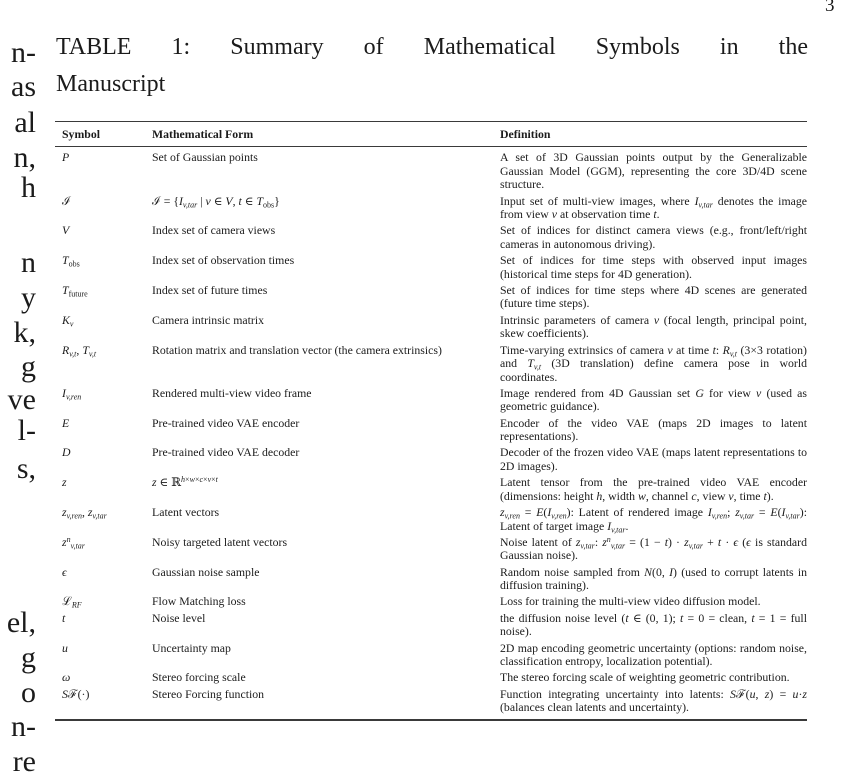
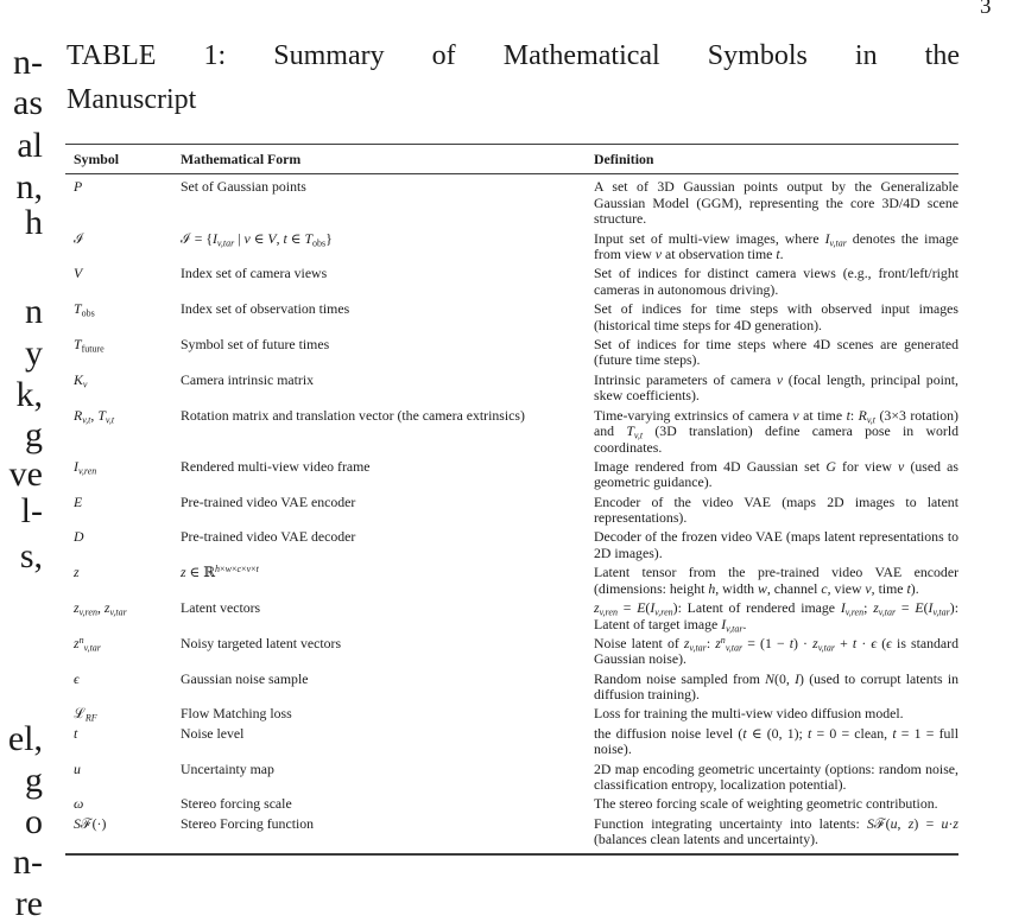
  3
  n-
  as
  al
  n,
  h
  n
  y
  k,
  g
  ve
  l-
  s,
  el,
  g
  o
  n-
  re
  TABLE 1: Summary of Mathematical Symbols in the
  Manuscript
  Symbol
  Mathematical Form
  Definition
  P
  Set of Gaussian points
  A set of 3D Gaussian points output by the Generalizable Gaussian Model (GGM), representing the core 3D/4D scene structure.
  ℐ
  ℐ = {Iv,tar | v ∈ V, t ∈ Tobs}
  Input set of multi-view images, where Iv,tar denotes the image from view v at observation time t.
  V
  Index set of camera views
  Set of indices for distinct camera views (e.g., front/left/right cameras in autonomous driving).
  Tobs
  Index set of observation times
  Set of indices for time steps with observed input images (historical time steps for 4D generation).
  Tfuture
- Index set of future times
+ Symbol set of future times
  Set of indices for time steps where 4D scenes are generated (future time steps).
  Kv
  Camera intrinsic matrix
  Intrinsic parameters of camera v (focal length, principal point, skew coefficients).
  Rv,t, Tv,t
  Rotation matrix and translation vector (the camera extrinsics)
  Time-varying extrinsics of camera v at time t: Rv,t (3×3 rotation) and Tv,t (3D translation) define camera pose in world coordinates.
  Iv,ren
  Rendered multi-view video frame
  Image rendered from 4D Gaussian set G for view v (used as geometric guidance).
  E
  Pre-trained video VAE encoder
  Encoder of the video VAE (maps 2D images to latent representations).
  D
  Pre-trained video VAE decoder
  Decoder of the frozen video VAE (maps latent representations to 2D images).
  z
  z ∈ ℝh×w×c×v×t
  Latent tensor from the pre-trained video VAE encoder (dimensions: height h, width w, channel c, view v, time t).
  zv,ren, zv,tar
  Latent vectors
  zv,ren = E(Iv,ren): Latent of rendered image Iv,ren; zv,tar = E(Iv,tar): Latent of target image Iv,tar.
  znv,tar
  Noisy targeted latent vectors
  Noise latent of zv,tar: znv,tar = (1 − t) · zv,tar + t · ϵ (ϵ is standard Gaussian noise).
  ϵ
  Gaussian noise sample
  Random noise sampled from N(0, I) (used to corrupt latents in diffusion training).
  ℒRF
  Flow Matching loss
  Loss for training the multi-view video diffusion model.
  t
  Noise level
  the diffusion noise level (t ∈ (0, 1); t = 0 = clean, t = 1 = full noise).
  u
  Uncertainty map
  2D map encoding geometric uncertainty (options: random noise, classification entropy, localization potential).
  ω
  Stereo forcing scale
  The stereo forcing scale of weighting geometric contribution.
  Sℱ(·)
  Stereo Forcing function
  Function integrating uncertainty into latents: Sℱ(u, z) = u·z (balances clean latents and uncertainty).
